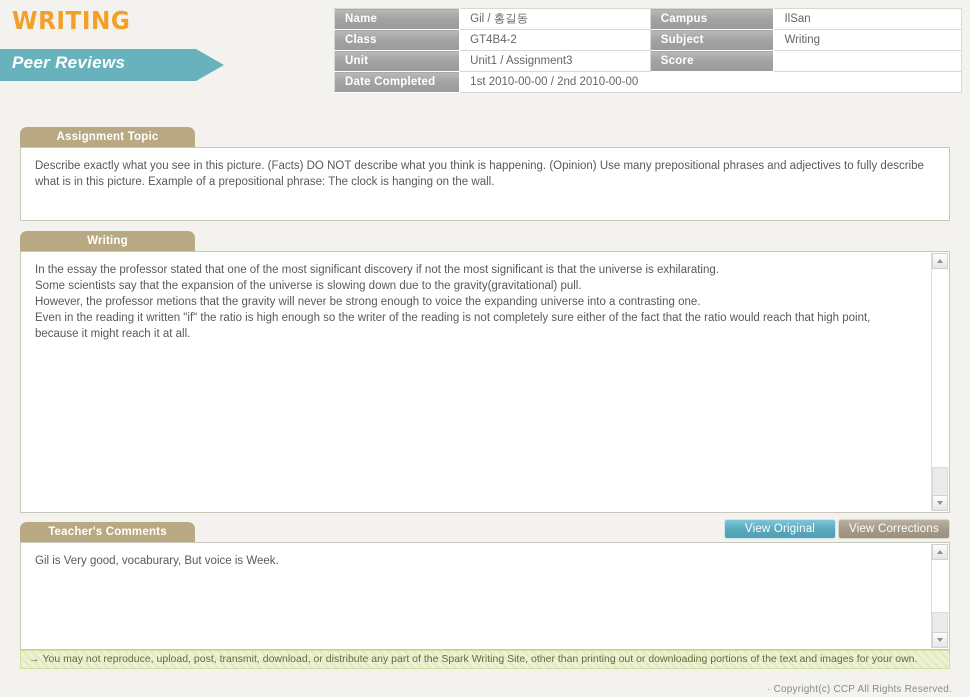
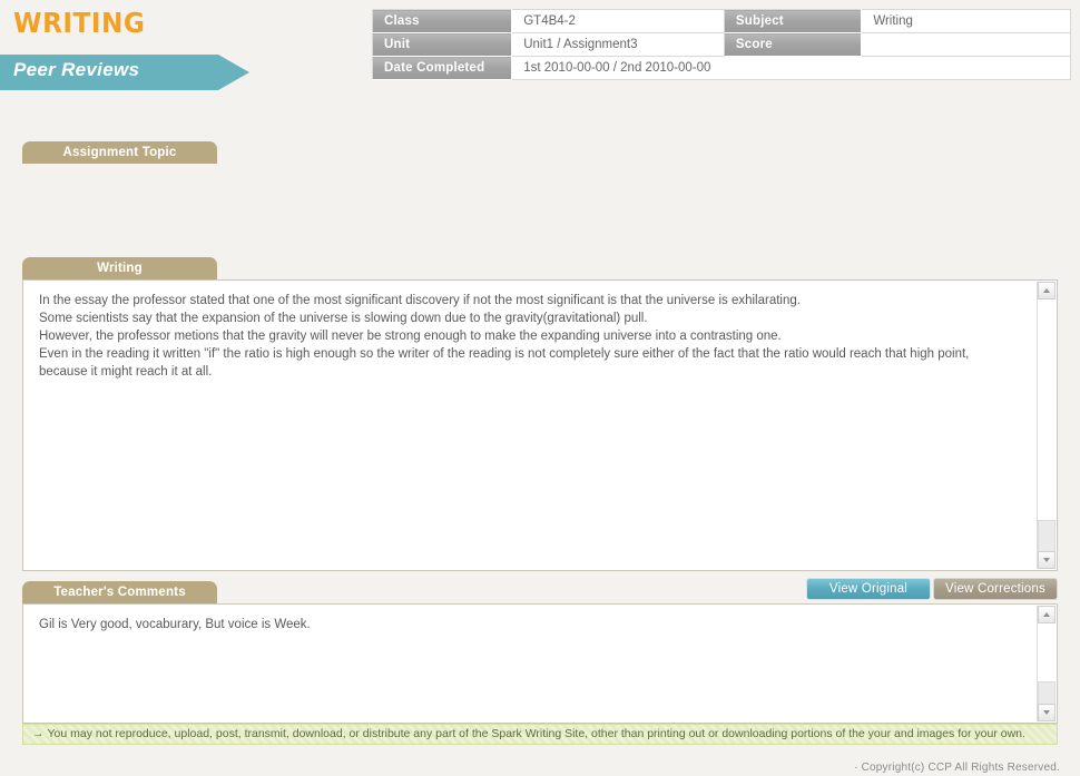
  WRITING
  Peer Reviews
- Name	Gil / 홍길동	Campus	IlSan
  Class	GT4B4-2	Subject	Writing
  Unit	Unit1 / Assignment3	Score
  Date Completed	1st 2010-00-00 / 2nd 2010-00-00
  Assignment Topic
- Describe exactly what you see in this picture. (Facts) DO NOT describe what you think is happening. (Opinion) Use many prepositional phrases and adjectives to fully describe what is in this picture. Example of a prepositional phrase: The clock is hanging on the wall.
  Writing
  In the essay the professor stated that one of the most significant discovery if not the most significant is that the universe is exhilarating.
  Some scientists say that the expansion of the universe is slowing down due to the gravity(gravitational) pull.
- However, the professor metions that the gravity will never be strong enough to voice the expanding universe into a contrasting one.
+ However, the professor metions that the gravity will never be strong enough to make the expanding universe into a contrasting one.
  Even in the reading it written "if" the ratio is high enough so the writer of the reading is not completely sure either of the fact that the ratio would reach that high point, because it might reach it at all.
  View Original
  View Corrections
  Teacher's Comments
  Gil is Very good, vocaburary, But voice is Week.
- → You may not reproduce, upload, post, transmit, download, or distribute any part of the Spark Writing Site, other than printing out or downloading portions of the text and images for your own.
+ → You may not reproduce, upload, post, transmit, download, or distribute any part of the Spark Writing Site, other than printing out or downloading portions of the your and images for your own.
  · Copyright(c) CCP All Rights Reserved.
